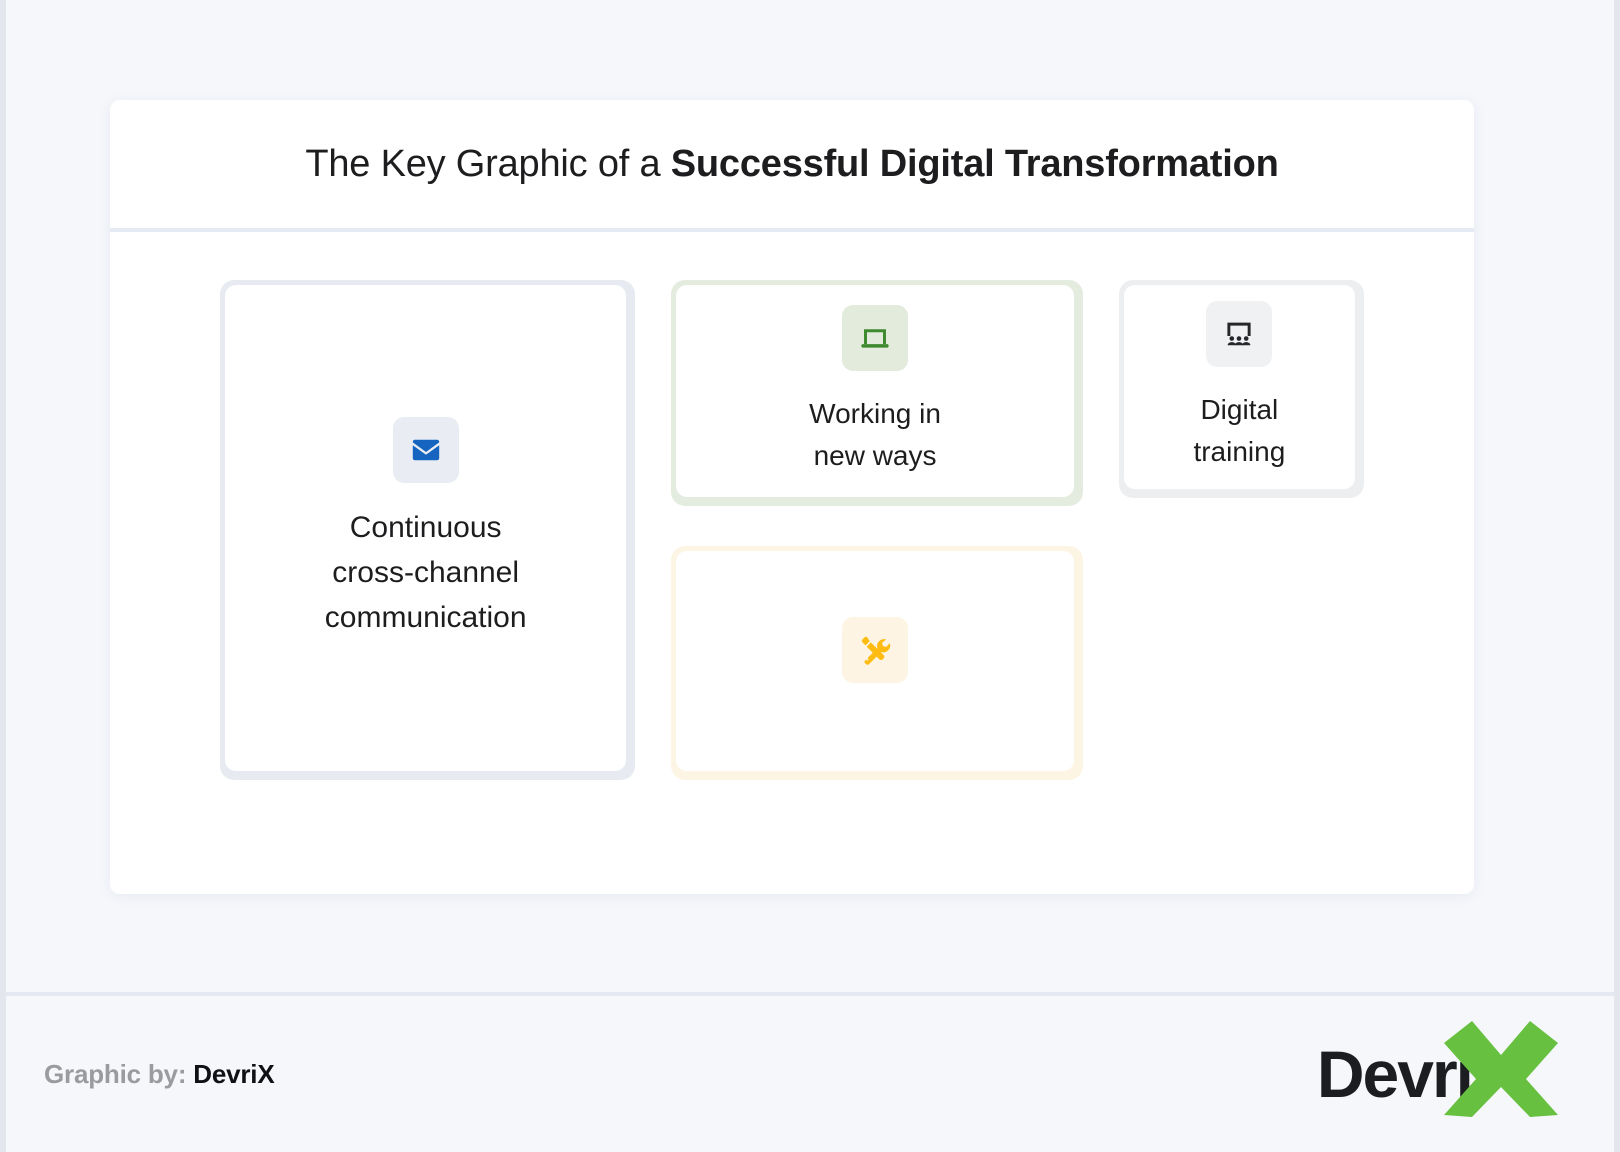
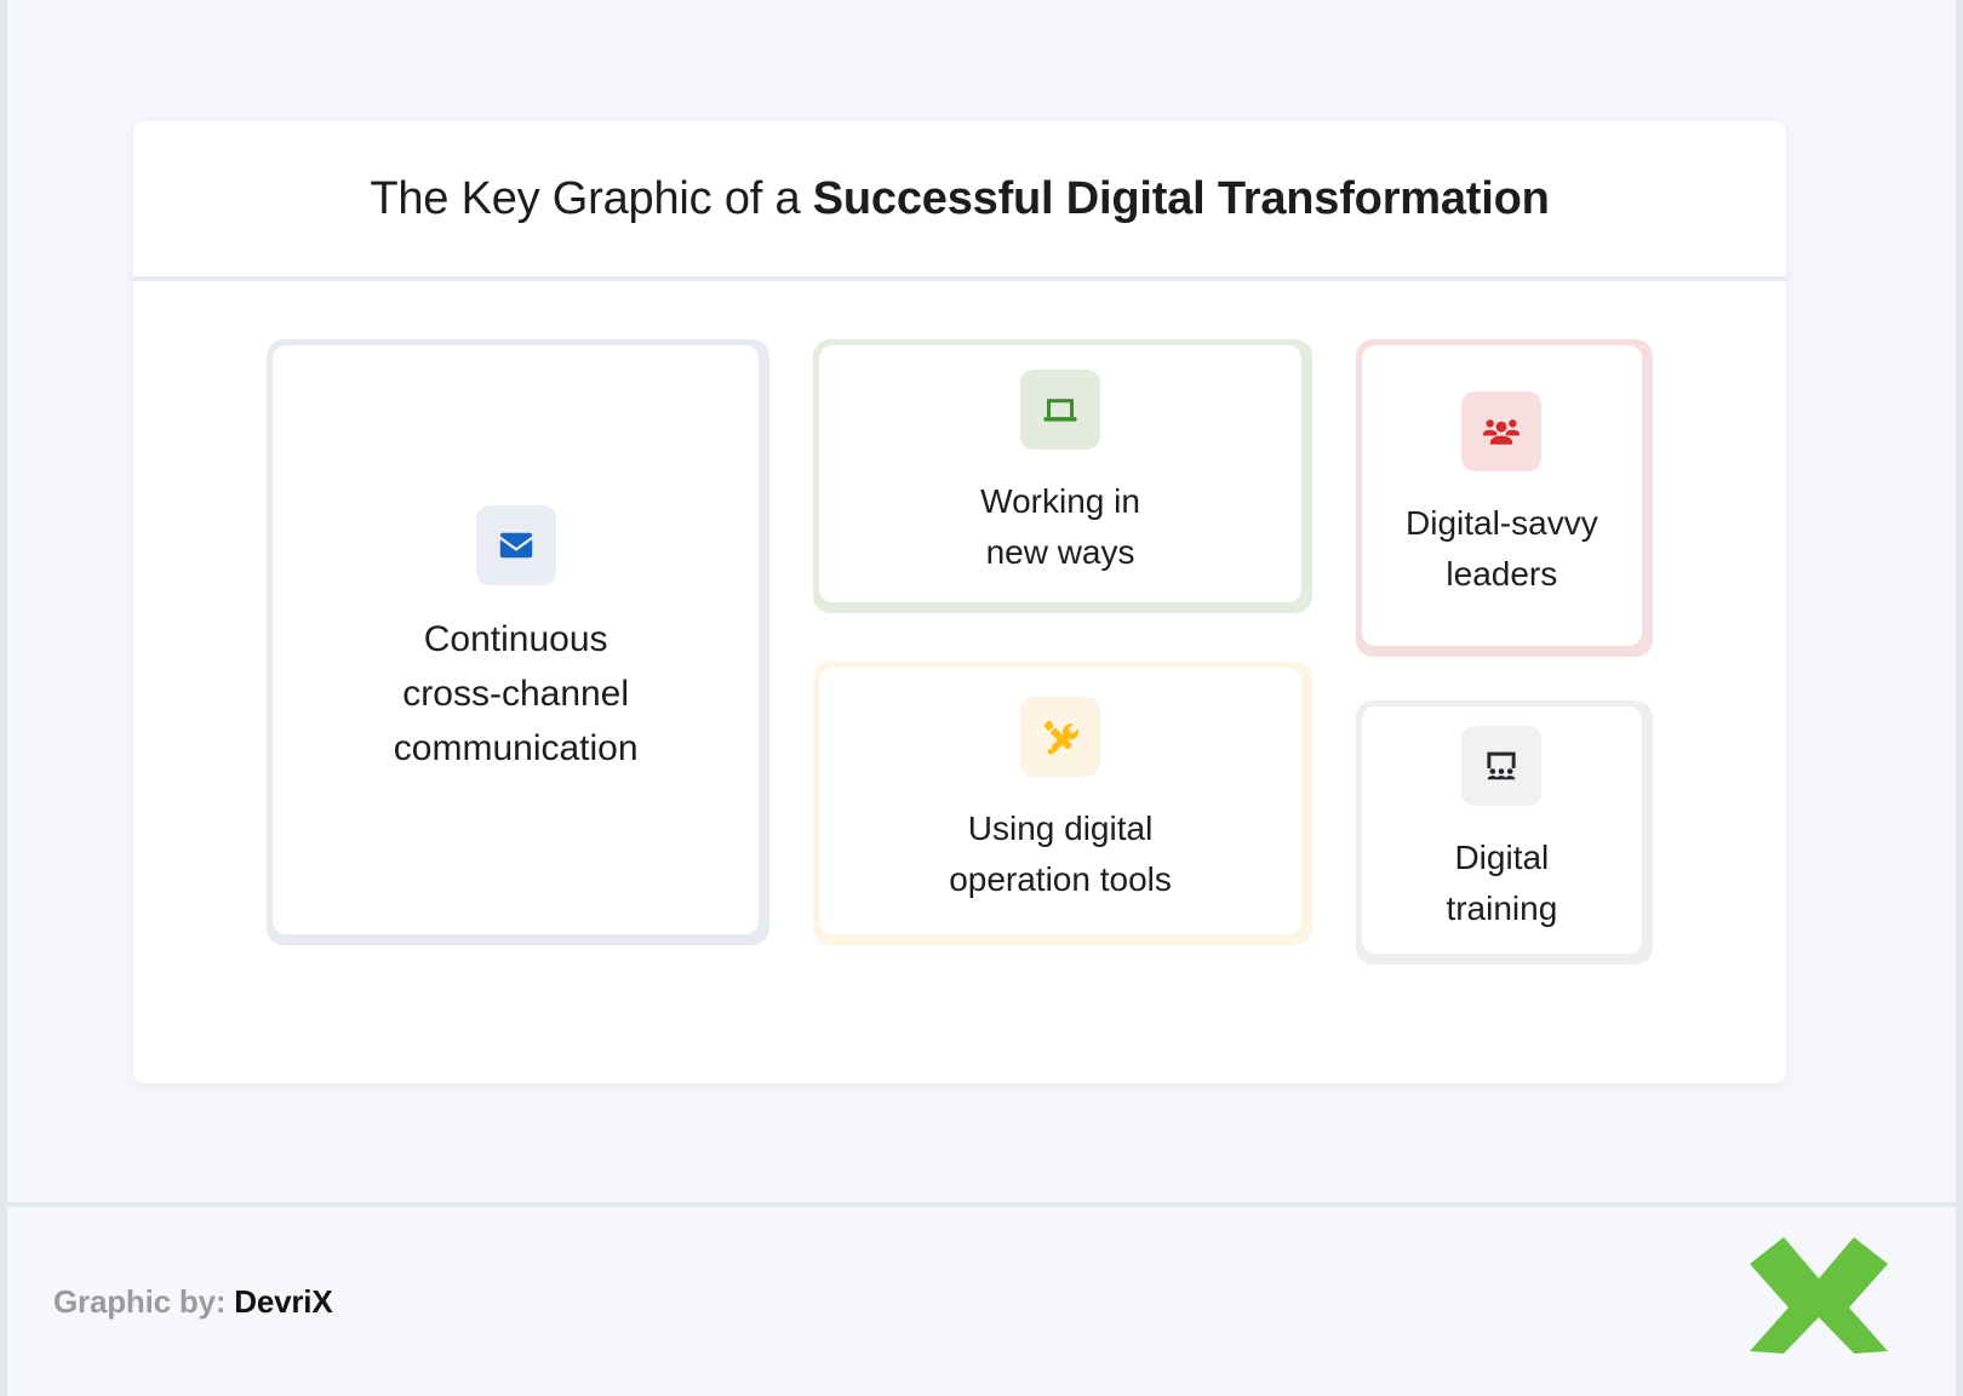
  The Key Graphic of a Successful Digital Transformation
  Continuous
  cross-channel
  communication
  Working in
  new ways
+ Using digital
+ operation tools
+ Digital-savvy
+ leaders
  Digital
  training
  Graphic by: DevriX
- Devri
